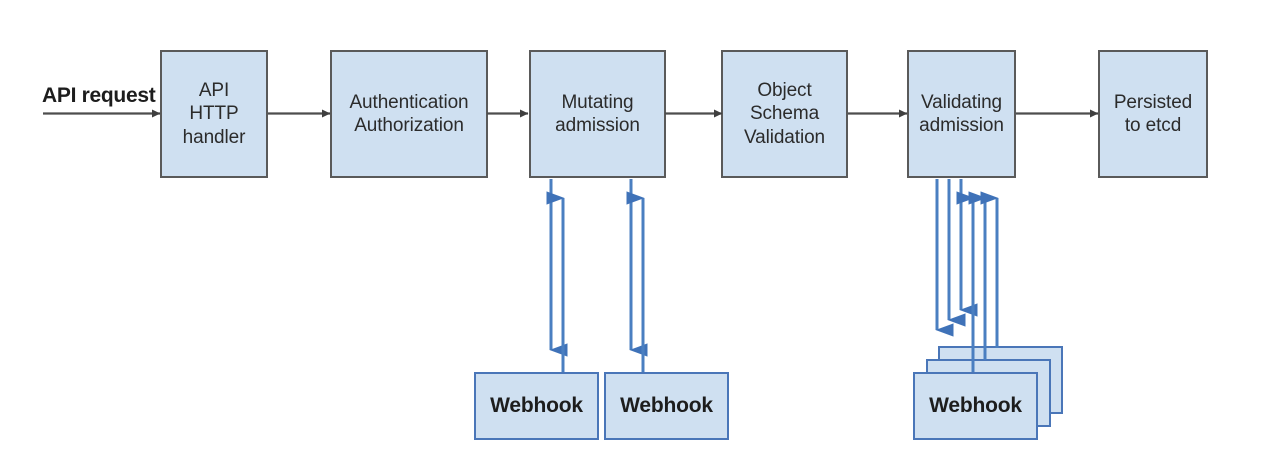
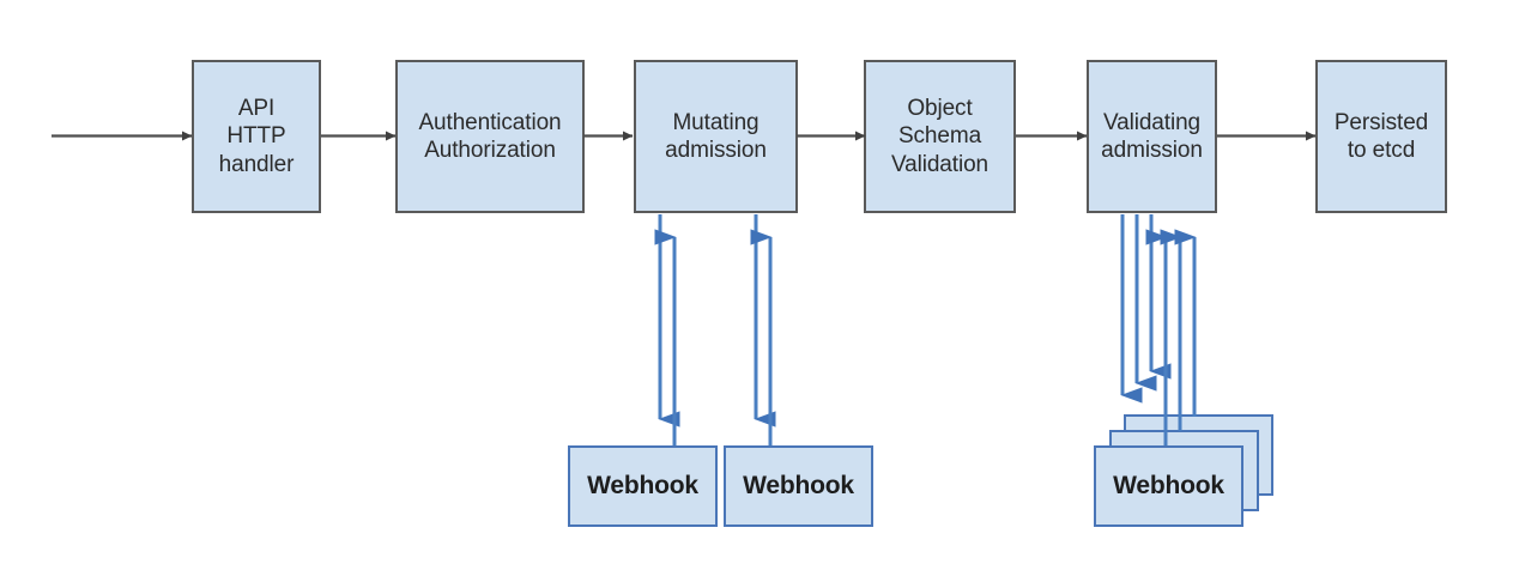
  API
  HTTP
  handler
  Authentication
  Authorization
  Mutating
  admission
  Object
  Schema
  Validation
  Validating
  admission
  Persisted
  to etcd
- API request
  Webhook
  Webhook
  Webhook
